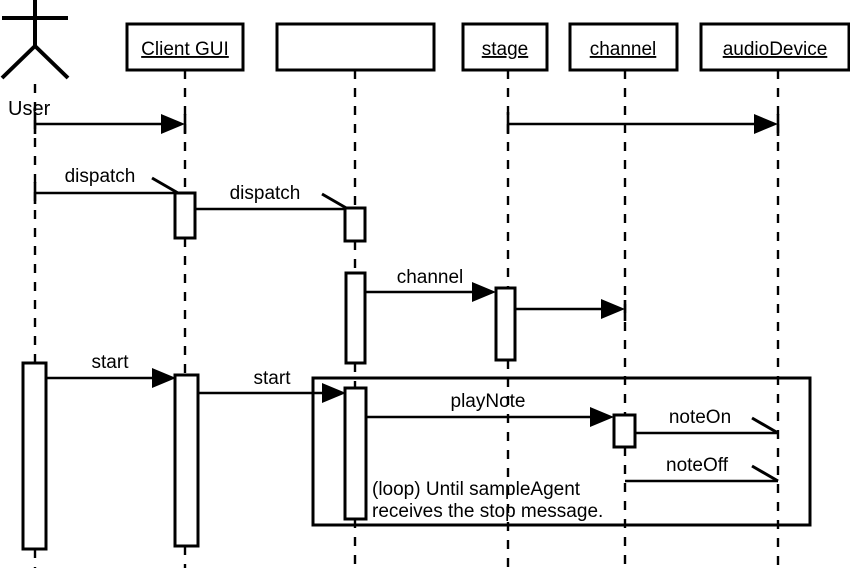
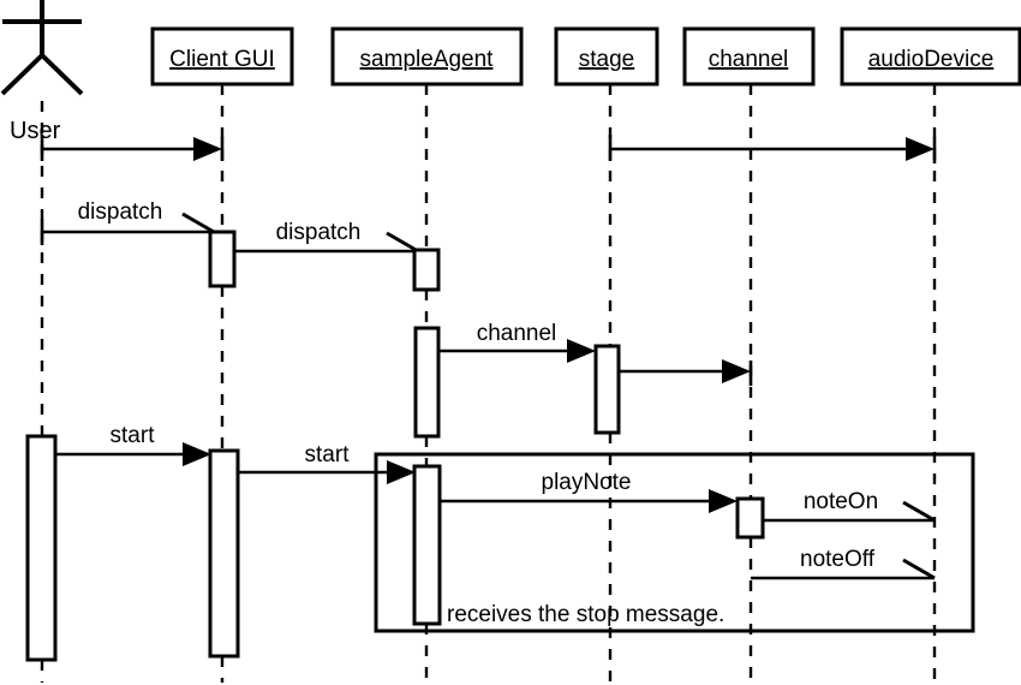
  User
  Client GUI
+ sampleAgent
  stage
  channel
  audioDevice
  dispatch
  dispatch
  channel
  start
  start
  playNote
  noteOn
  noteOff
- (loop) Until sampleAgent
  receives the stop message.
